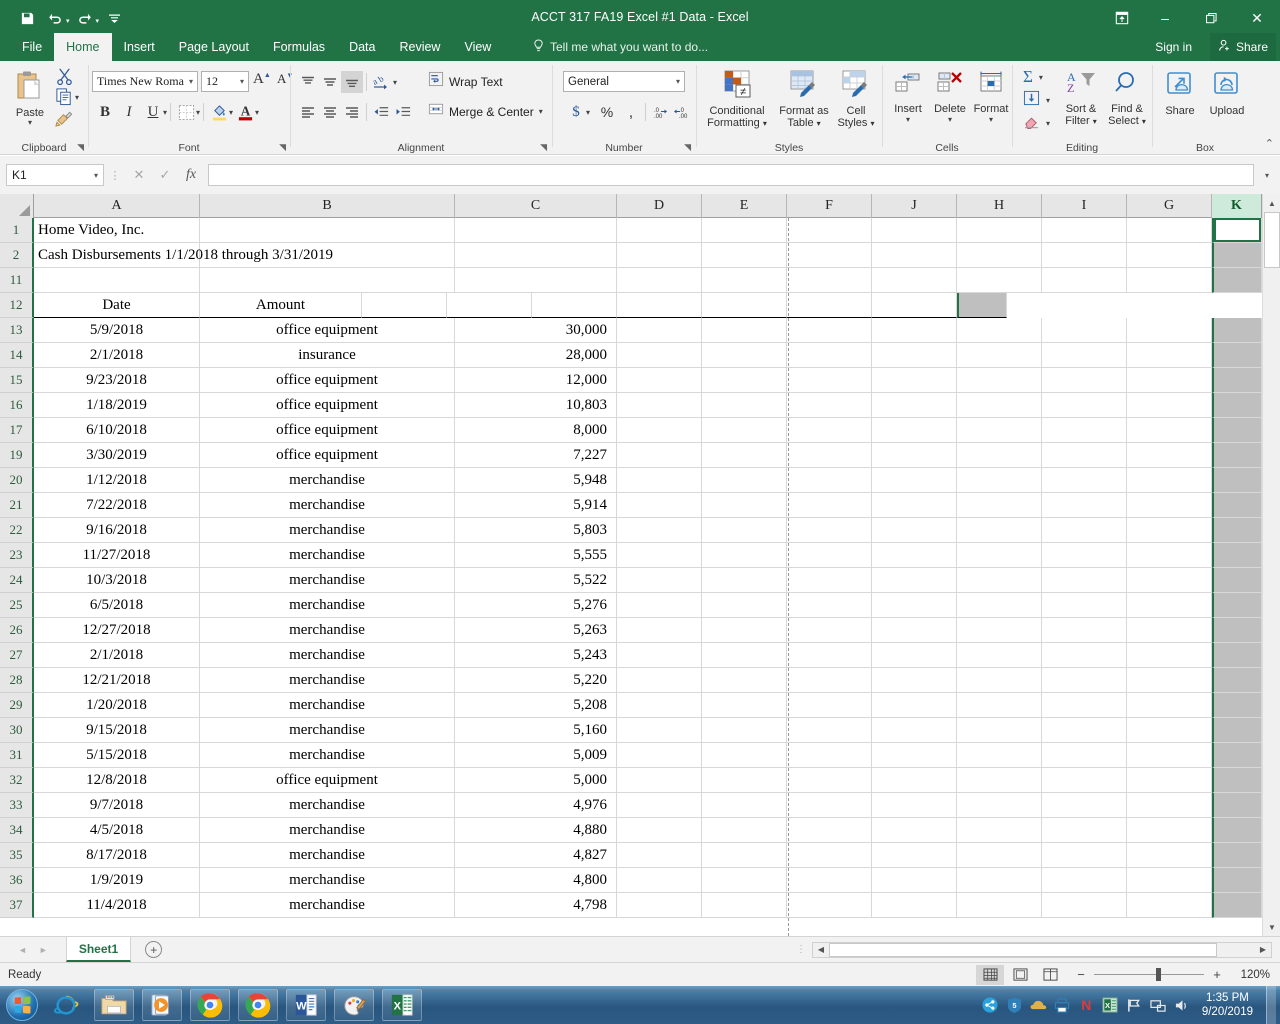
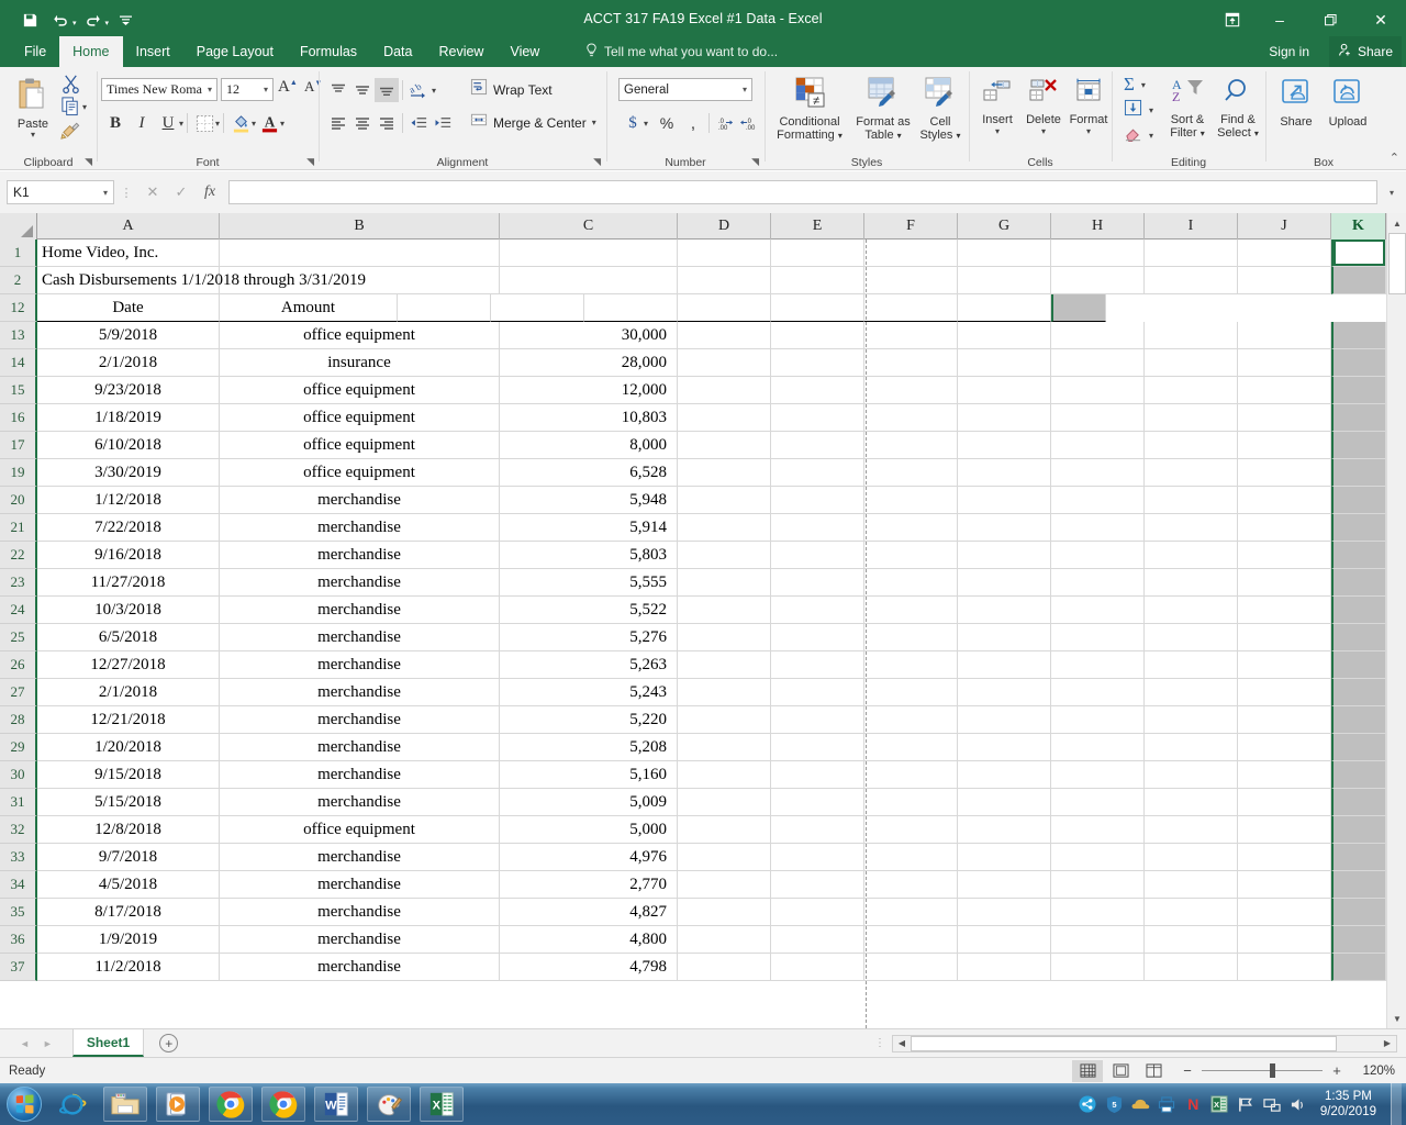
  ACCT 317 FA19 Excel #1 Data - Excel
  –
  ✕
  File
  Home
  Insert
  Page Layout
  Formulas
  Data
  Review
  View
  Tell me what you want to do...
  Sign in
  Share
  Paste
  ▾
  ▾
  Clipboard
  ◥
  Times New Roma
  ▾
  12
  ▾
  A▲
  B
  I
  U
  ▾
  ▾
  ▾
  A
  ▾
  Font
  ◥
  ▾
  Wrap Text
  Merge & Center
  ▾
  Alignment
  ◥
  General
  ▾
  $
  ▾
  %
  ,
  Number
  ◥
  ≠
  Conditional
  Formatting ▾
  Format as
  Table ▾
  Cell
  Styles ▾
  Styles
  Insert
  ▾
  Delete
  ▾
  Format
  ▾
  Cells
  Σ
  ▾
  ▾
  ▾
  A
  Z
  Sort &
  Filter ▾
  Find &
  Select ▾
  Editing
  Share
  Upload
  Box
  ⌃
  K1
  ▾
  ⋮
  ✕
  ✓
  fx
  ▾
  A
  B
  C
  D
  E
  F
- J
+ G
  H
  I
- G
+ J
  K
  1
  Home Video, Inc.
  2
- 11
  12
  Date
  Amount
  13
  5/9/2018
  office equipment
  30,000
  14
  2/1/2018
  insurance
  28,000
  15
  9/23/2018
  office equipment
  12,000
  16
  1/18/2019
  office equipment
  10,803
  17
  6/10/2018
  office equipment
  8,000
  19
  3/30/2019
  office equipment
- 7,227
+ 6,528
  20
  1/12/2018
  merchandise
  5,948
  21
  7/22/2018
  merchandise
  5,914
  22
  9/16/2018
  merchandise
  5,803
  23
  11/27/2018
  merchandise
  5,555
  24
  10/3/2018
  merchandise
  5,522
  25
  6/5/2018
  merchandise
  5,276
  26
  12/27/2018
  merchandise
  5,263
  27
  2/1/2018
  merchandise
  5,243
  28
  12/21/2018
  merchandise
  5,220
  29
  1/20/2018
  merchandise
  5,208
  30
  9/15/2018
  merchandise
  5,160
  31
  5/15/2018
  merchandise
  5,009
  32
  12/8/2018
  office equipment
  5,000
  33
  9/7/2018
  merchandise
  4,976
  34
  4/5/2018
  merchandise
- 4,880
+ 2,770
  35
  8/17/2018
  merchandise
  4,827
  36
  1/9/2019
  merchandise
  4,800
  37
- 11/4/2018
+ 11/2/2018
  merchandise
  4,798
  ▲
  ▼
  ◄
  ►
  Sheet1
  +
  ⋮
  ◀
  ▶
  Ready
  −
  +
  120%
  W
  X
  5
  N
  X
  1:35 PM
  9/20/2019
